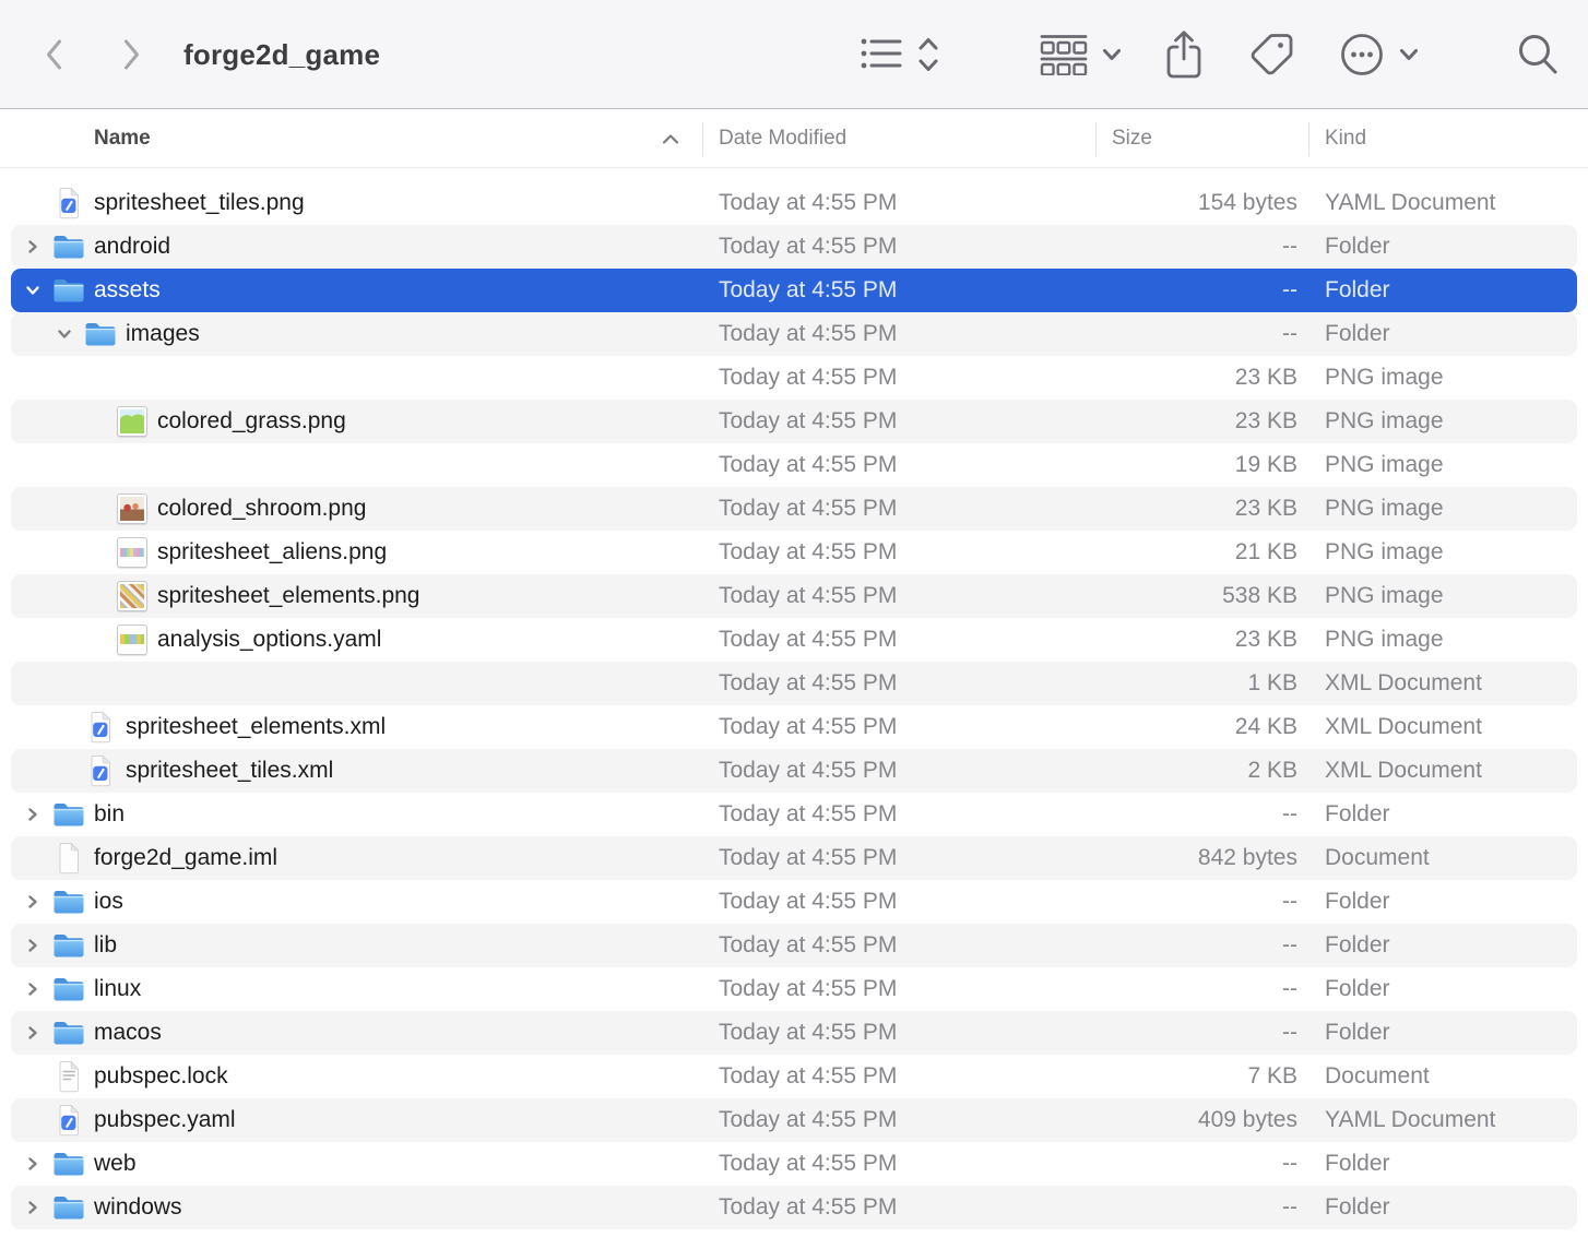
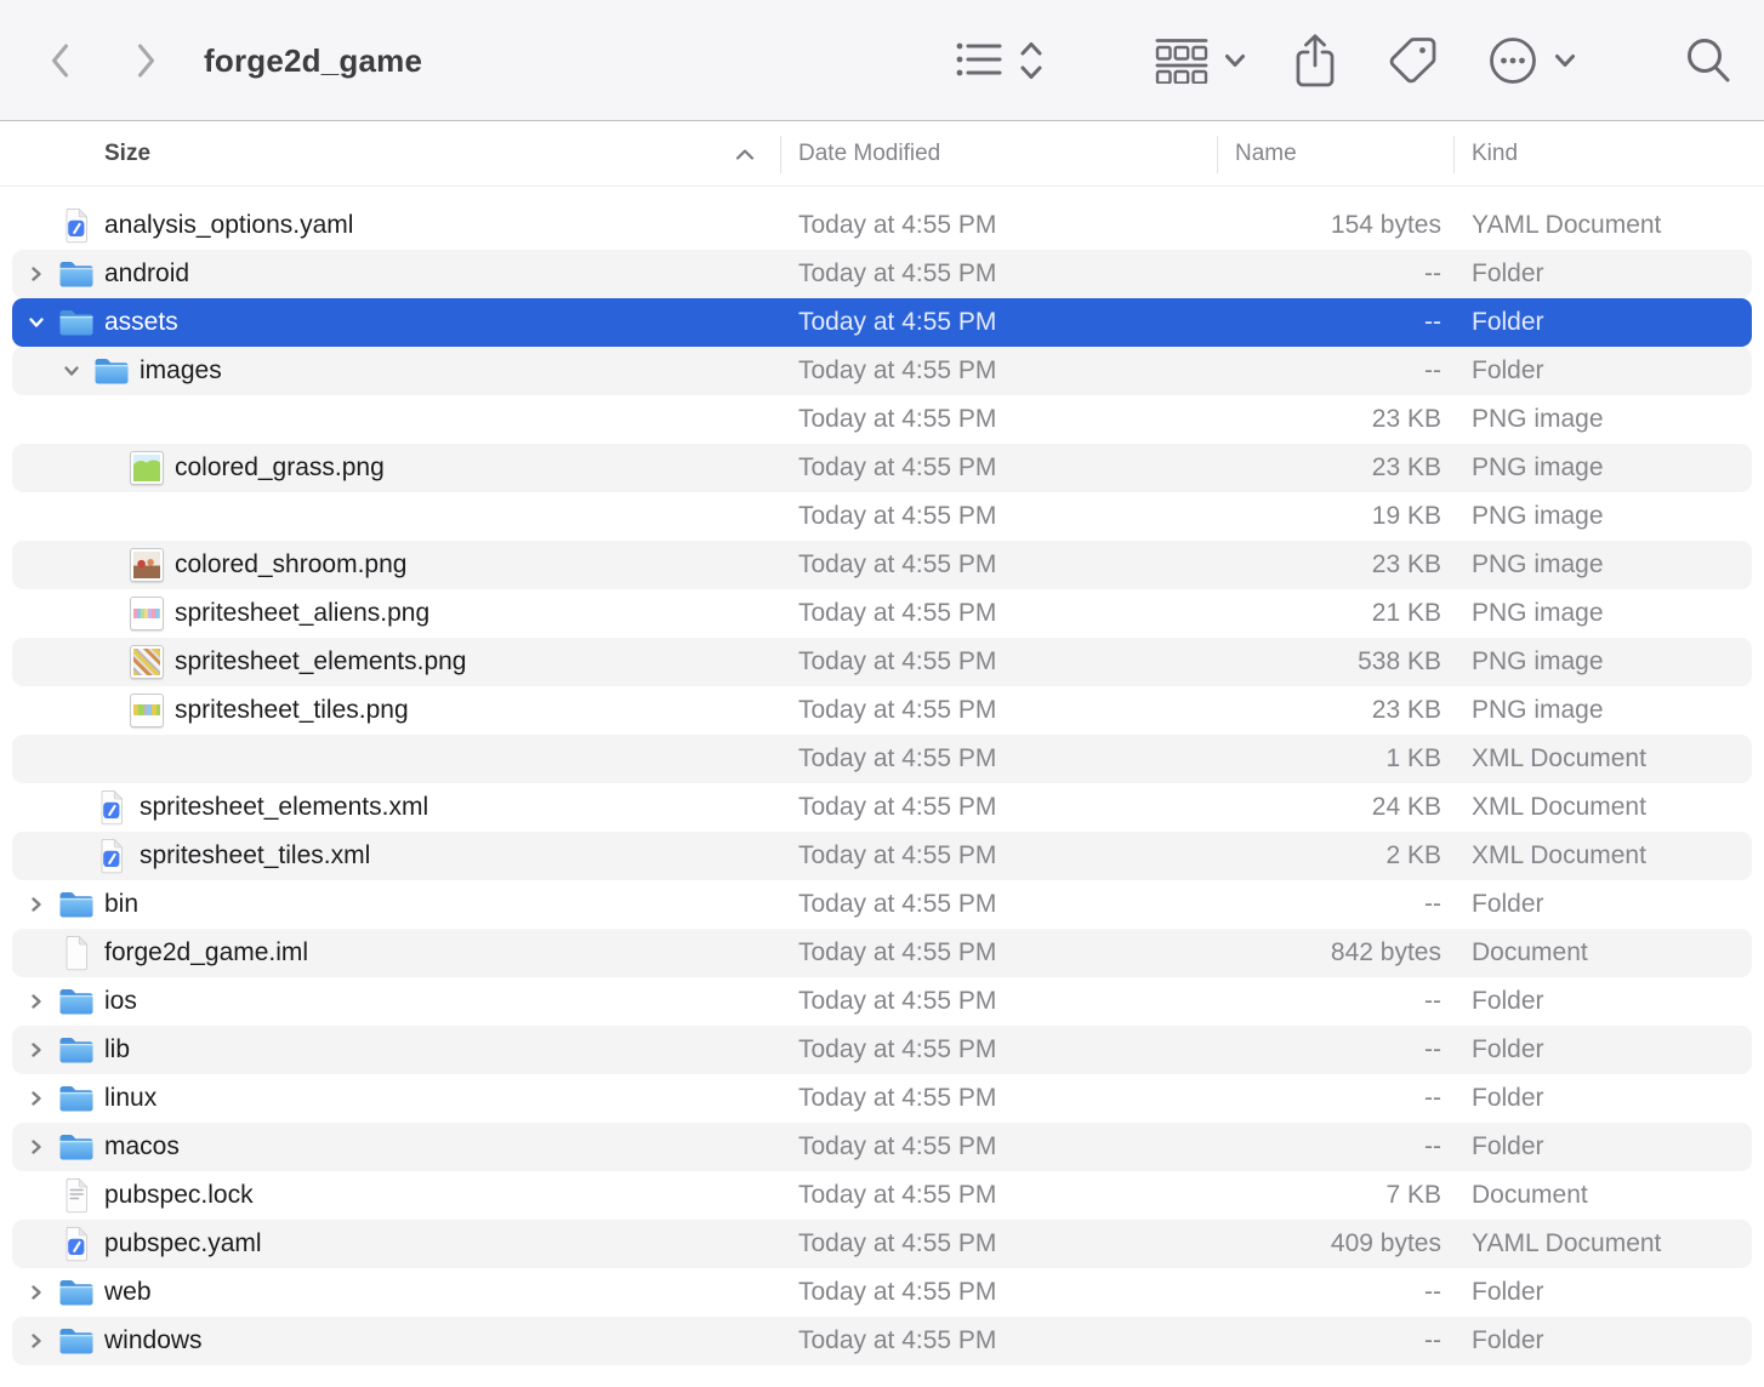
  forge2d_game
- Name
+ Size
  Date Modified
- Size
+ Name
  Kind
- spritesheet_tiles.png
+ analysis_options.yaml
  Today at 4:55 PM
  154 bytes
  YAML Document
  android
  Today at 4:55 PM
  --
  Folder
  assets
  Today at 4:55 PM
  --
  Folder
  images
  Today at 4:55 PM
  --
  Folder
  Today at 4:55 PM
  23 KB
  PNG image
  colored_grass.png
  Today at 4:55 PM
  23 KB
  PNG image
  Today at 4:55 PM
  19 KB
  PNG image
  colored_shroom.png
  Today at 4:55 PM
  23 KB
  PNG image
  spritesheet_aliens.png
  Today at 4:55 PM
  21 KB
  PNG image
  spritesheet_elements.png
  Today at 4:55 PM
  538 KB
  PNG image
- analysis_options.yaml
+ spritesheet_tiles.png
  Today at 4:55 PM
  23 KB
  PNG image
  Today at 4:55 PM
  1 KB
  XML Document
  spritesheet_elements.xml
  Today at 4:55 PM
  24 KB
  XML Document
  spritesheet_tiles.xml
  Today at 4:55 PM
  2 KB
  XML Document
  bin
  Today at 4:55 PM
  --
  Folder
  forge2d_game.iml
  Today at 4:55 PM
  842 bytes
  Document
  ios
  Today at 4:55 PM
  --
  Folder
  lib
  Today at 4:55 PM
  --
  Folder
  linux
  Today at 4:55 PM
  --
  Folder
  macos
  Today at 4:55 PM
  --
  Folder
  pubspec.lock
  Today at 4:55 PM
  7 KB
  Document
  pubspec.yaml
  Today at 4:55 PM
  409 bytes
  YAML Document
  web
  Today at 4:55 PM
  --
  Folder
  windows
  Today at 4:55 PM
  --
  Folder
